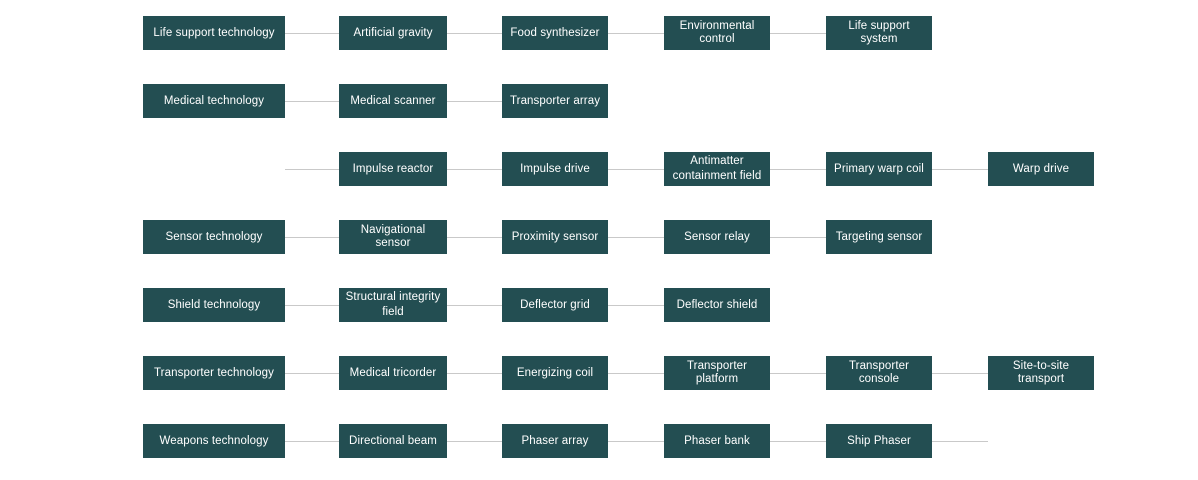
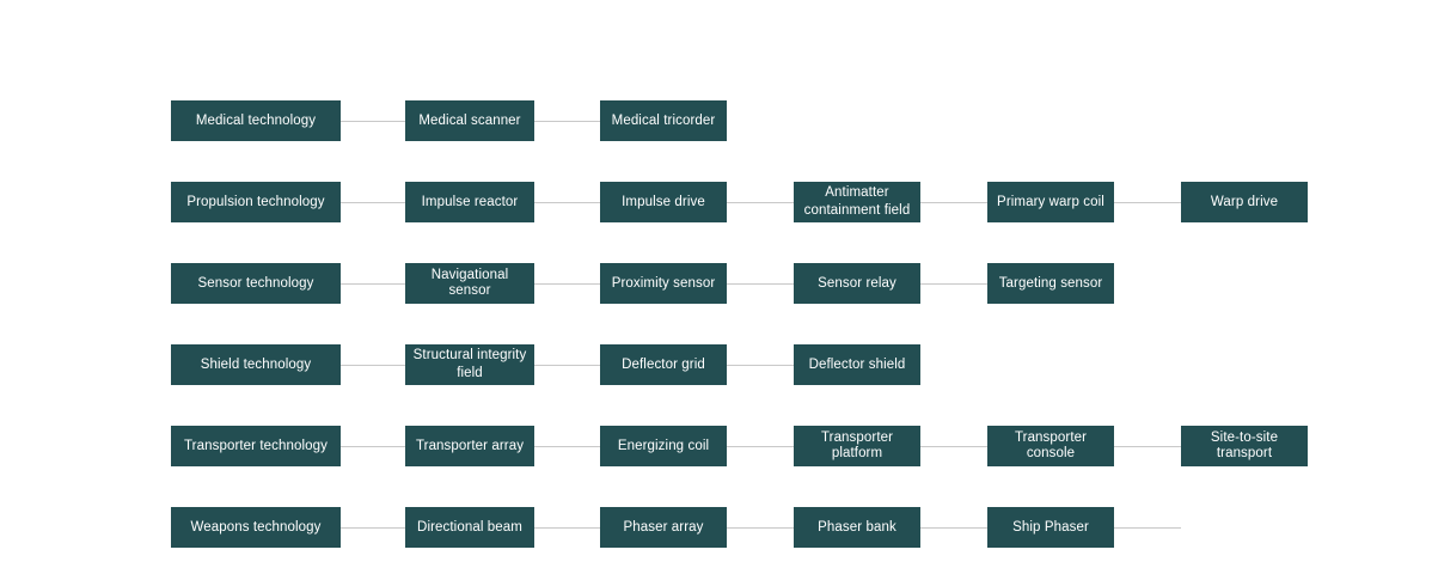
- Life support technology
- Artificial gravity
- Food synthesizer
- Environmental control
- Life support system
  Medical technology
  Medical scanner
- Transporter array
+ Medical tricorder
+ Propulsion technology
  Impulse reactor
  Impulse drive
  Antimatter
  containment field
  Primary warp coil
  Warp drive
  Sensor technology
  Navigational sensor
  Proximity sensor
  Sensor relay
  Targeting sensor
  Shield technology
  Structural integrity
  field
  Deflector grid
  Deflector shield
  Transporter technology
- Medical tricorder
+ Transporter array
  Energizing coil
  Transporter platform
  Transporter console
  Site-to-site transport
  Weapons technology
  Directional beam
  Phaser array
  Phaser bank
  Ship Phaser
